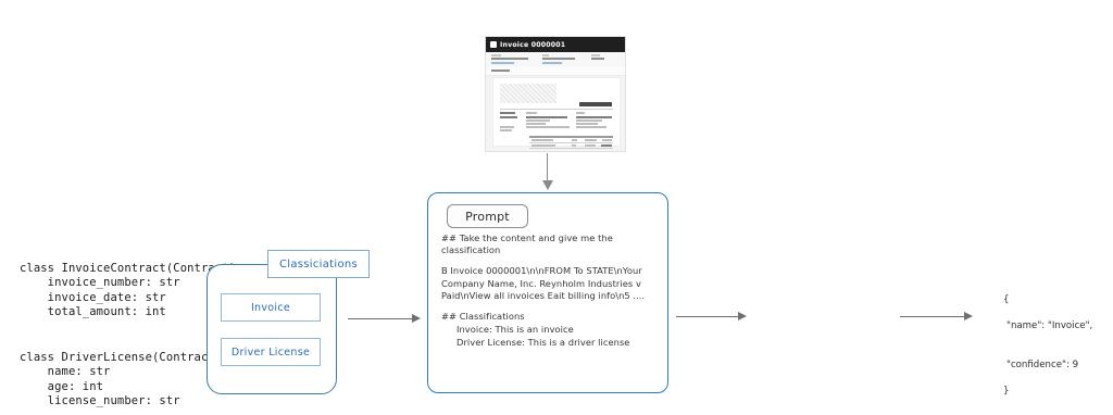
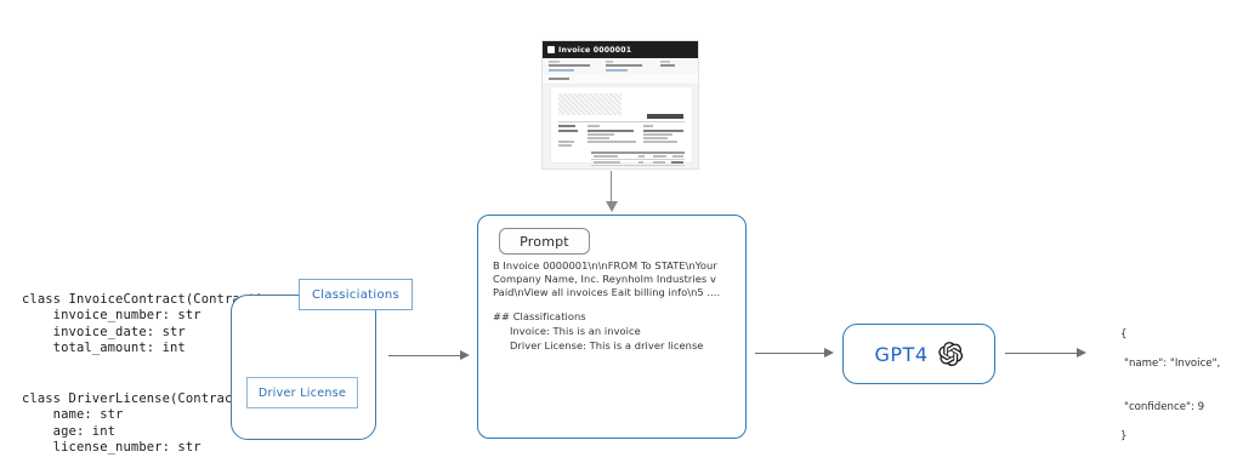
  class InvoiceContract(Contr
  invoice_number: str
  invoice_date: str
  total_amount: int
  class DriverLicense(Contrac
  name: str
  age: int
  license_number: str
  Classiciations
- Invoice
  Driver License
  Prompt
- ## Take the content and give me the classification
  B Invoice 0000001\n\nFROM To STATE\nYour Company Name, Inc. Reynholm Industries v Paid\nView all invoices Eait billing info\n5 ....
  ## Classifications
  Invoice: This is an invoice
  Driver License: This is a driver license
+ GPT4
  {
  "name": "Invoice",
  "confidence": 9
  }
